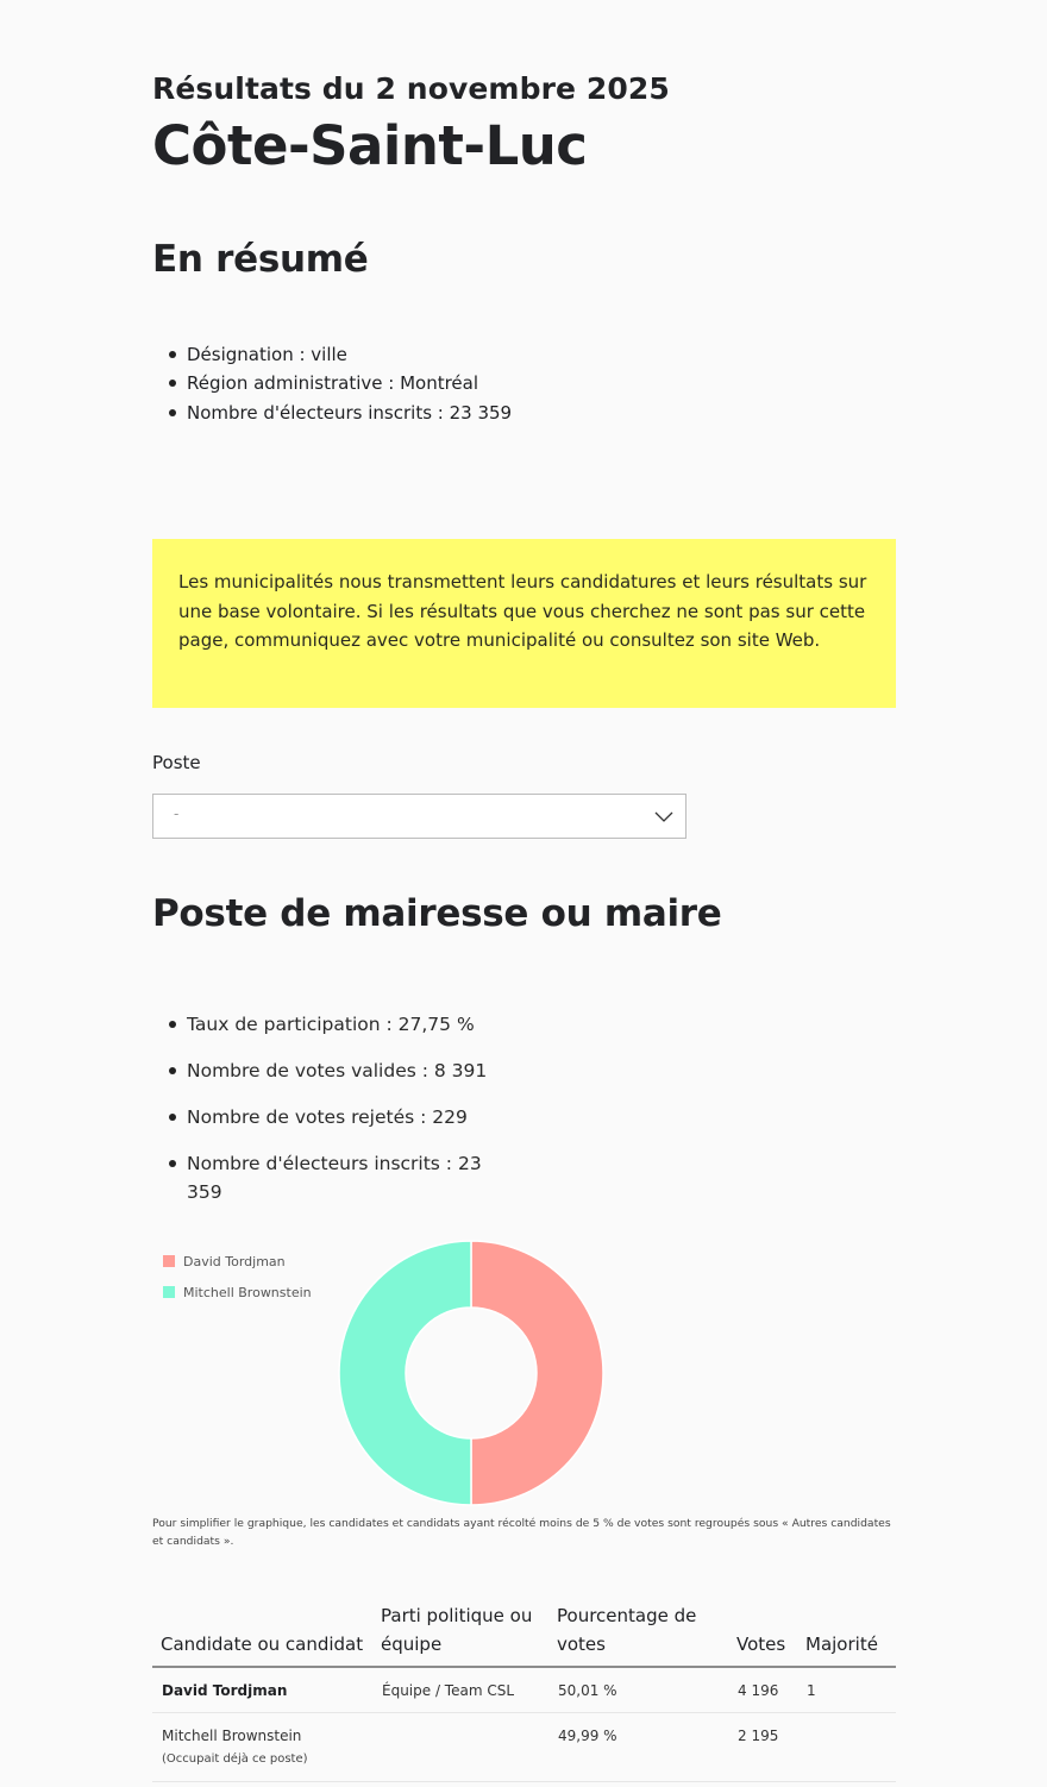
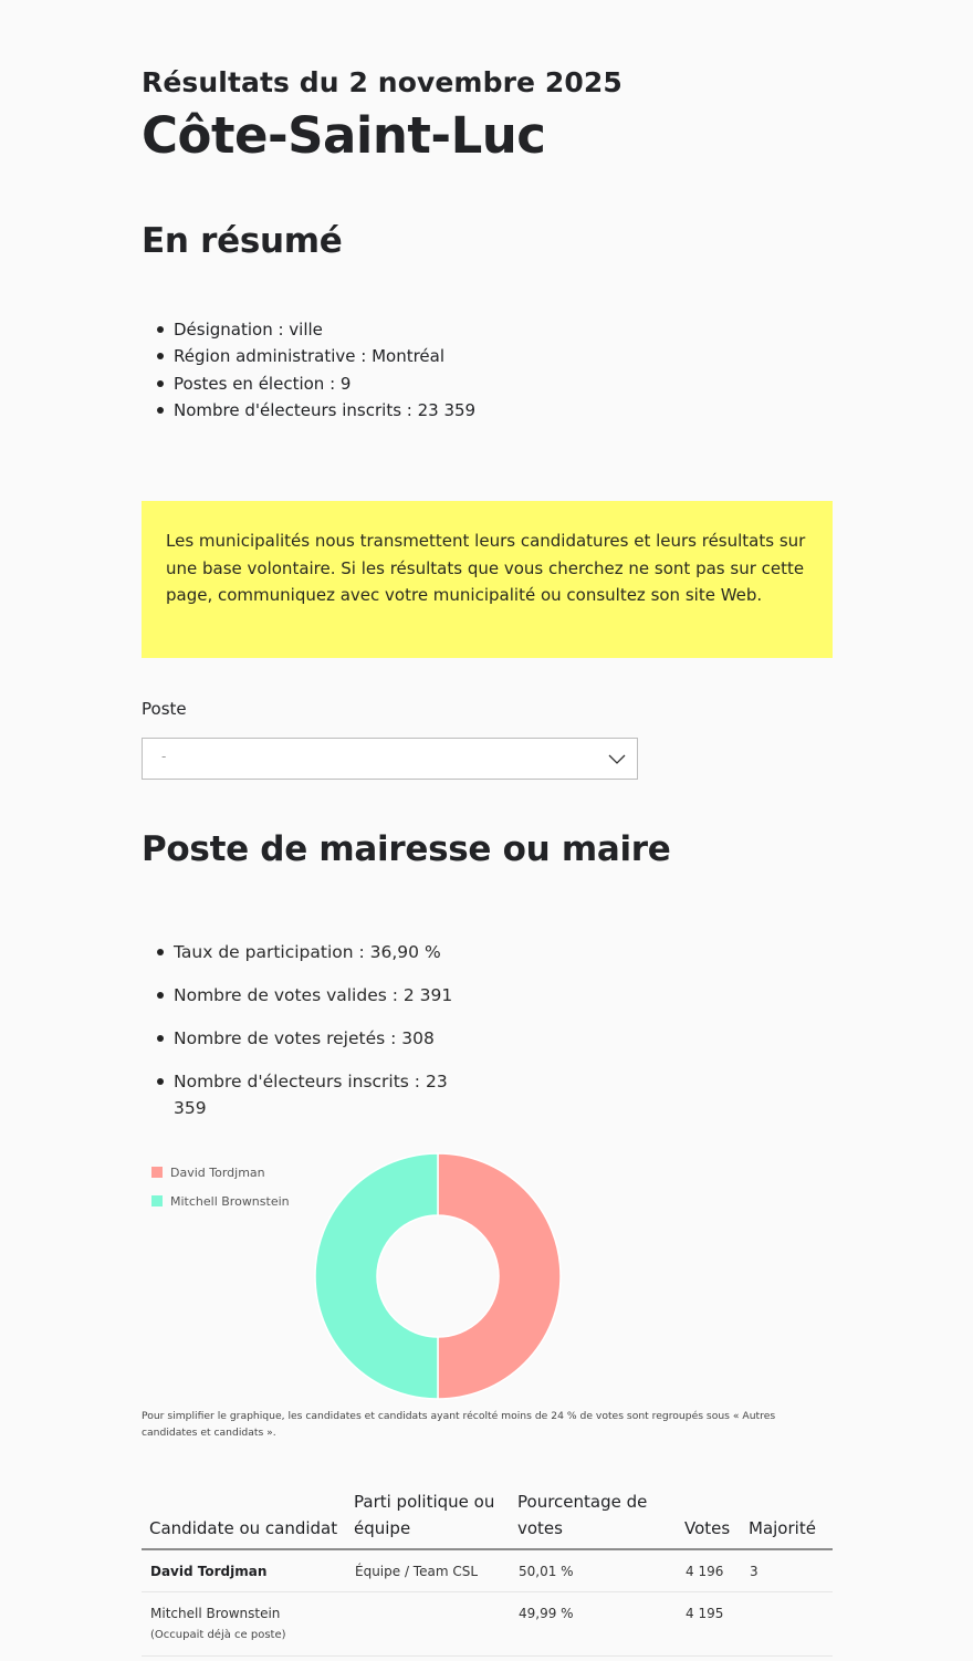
  Résultats du 2 novembre 2025
  Côte-Saint-Luc
  En résumé
  Désignation : ville
  Région administrative : Montréal
+ Postes en élection : 9
  Nombre d'électeurs inscrits : 23 359
  Les municipalités nous transmettent leurs candidatures et leurs résultats sur une base volontaire. Si les résultats que vous cherchez ne sont pas sur cette page, communiquez avec votre municipalité ou consultez son site Web.
  Poste
  -
  Poste de mairesse ou maire
- Taux de participation : 27,75 %
+ Taux de participation : 36,90 %
- Nombre de votes valides : 8 391
+ Nombre de votes valides : 2 391
- Nombre de votes rejetés : 229
+ Nombre de votes rejetés : 308
  Nombre d'électeurs inscrits : 23 359
  David Tordjman
  Mitchell Brownstein
- Pour simplifier le graphique, les candidates et candidats ayant récolté moins de 5 % de votes sont regroupés sous « Autres candidates et candidats ».
+ Pour simplifier le graphique, les candidates et candidats ayant récolté moins de 24 % de votes sont regroupés sous « Autres candidates et candidats ».
  Candidate ou candidat	Parti politique ou équipe	Pourcentage de votes	Votes	Majorité
- David Tordjman	Équipe / Team CSL	50,01 %	4 196	1
+ David Tordjman	Équipe / Team CSL	50,01 %	4 196	3
- Mitchell Brownstein (Occupait déjà ce poste)		49,99 %	2 195
+ Mitchell Brownstein (Occupait déjà ce poste)		49,99 %	4 195
